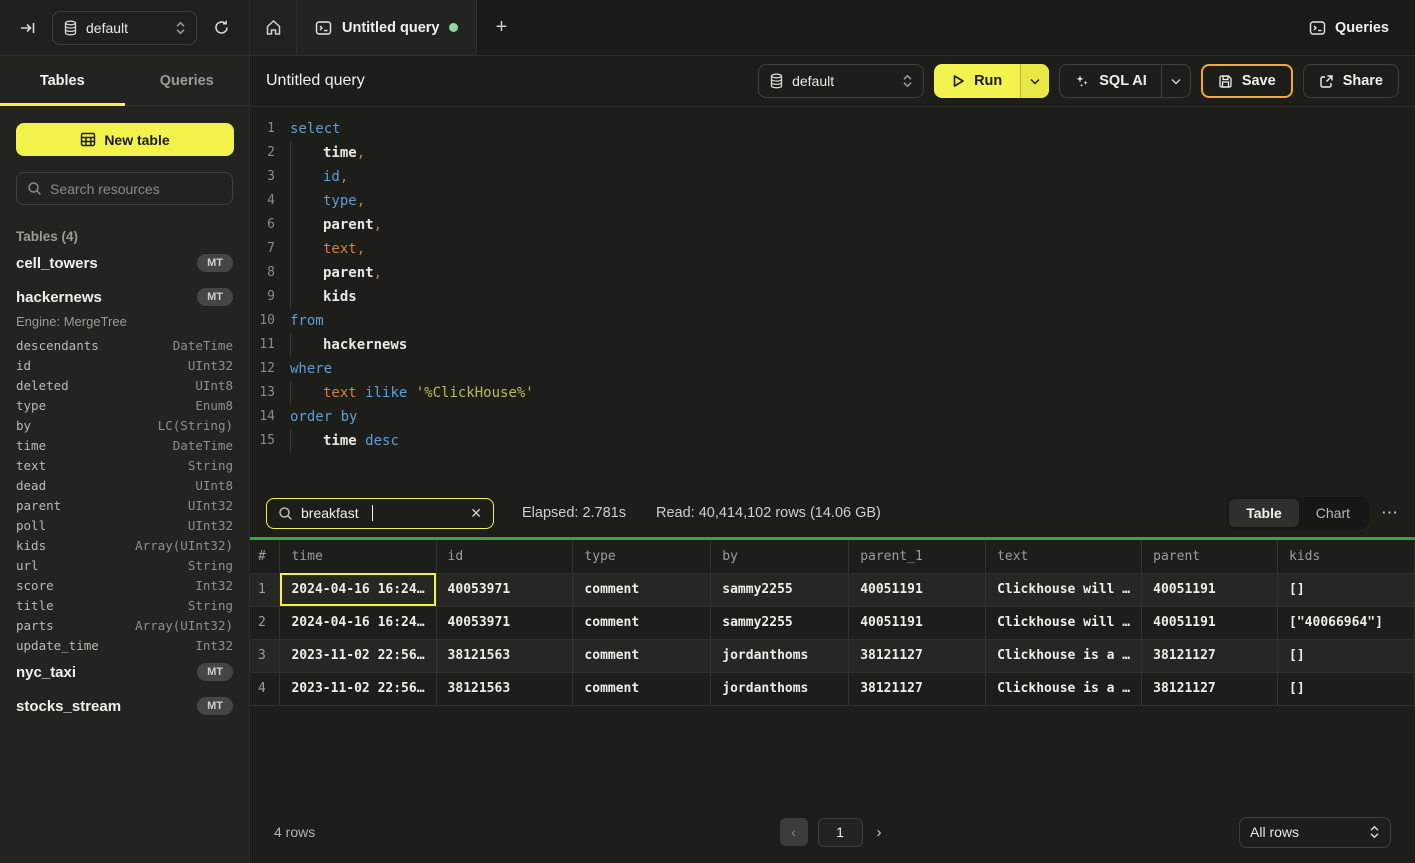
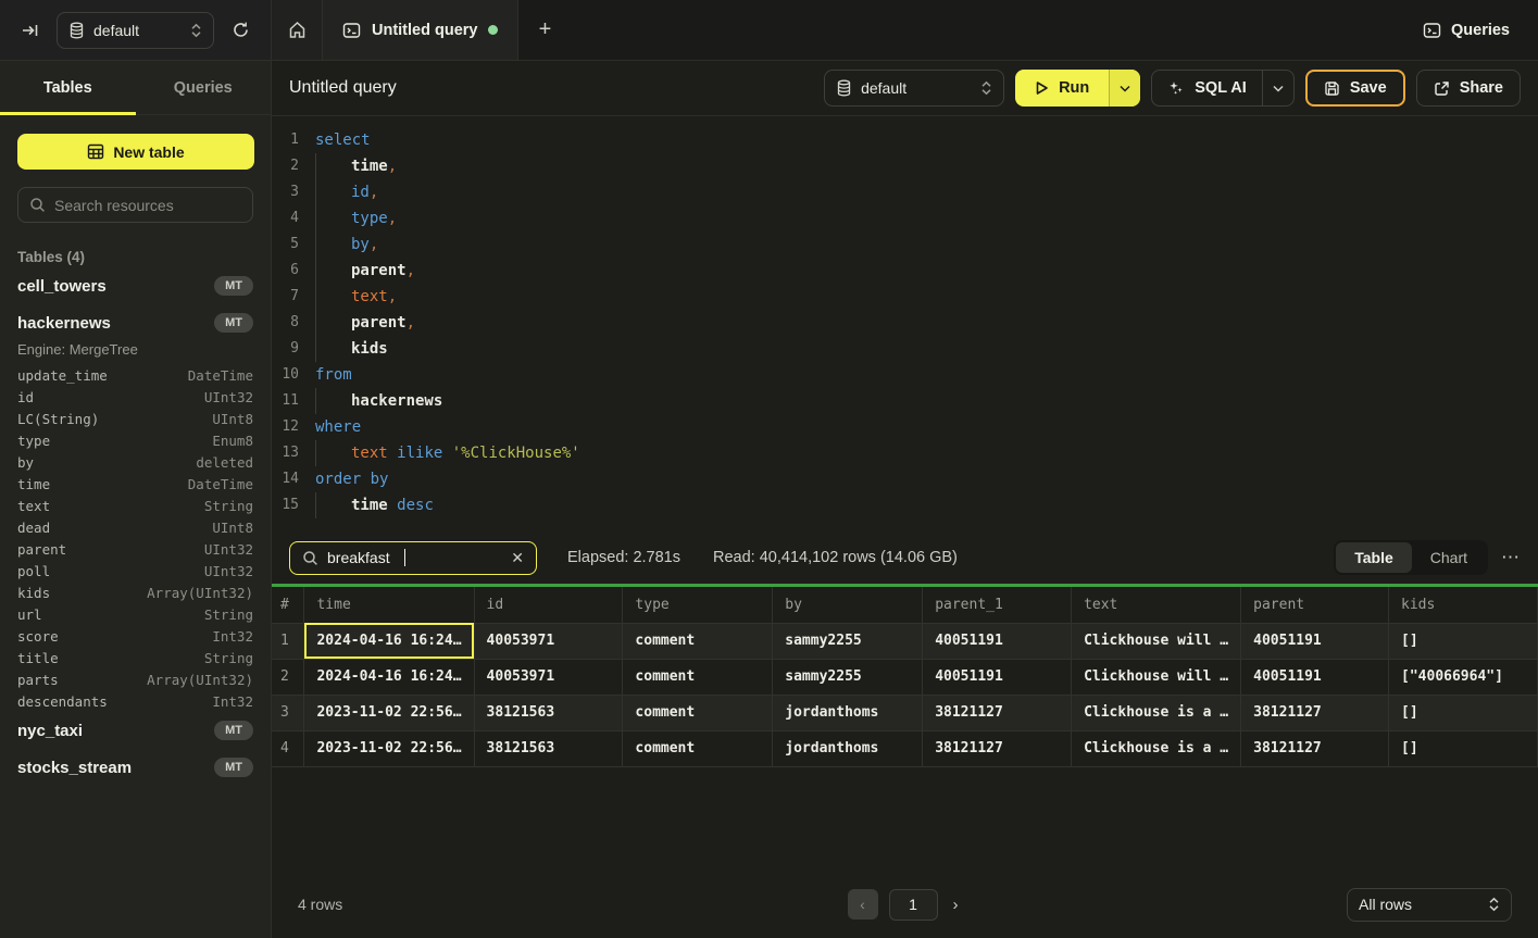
  default
  Untitled query
  +
  Queries
  Tables
  Queries
  New table
  Search resources
  Tables (4)
  cell_towers
  MT
  hackernews
  MT
  Engine: MergeTree
- descendants
+ update_time
  DateTime
  id
  UInt32
- deleted
+ LC(String)
  UInt8
  type
  Enum8
  by
- LC(String)
+ deleted
  time
  DateTime
  text
  String
  dead
  UInt8
  parent
  UInt32
  poll
  UInt32
  kids
  Array(UInt32)
  url
  String
  score
  Int32
  title
  String
  parts
  Array(UInt32)
- update_time
+ descendants
  Int32
  nyc_taxi
  MT
  stocks_stream
  MT
  Untitled query
  default
  Run
  SQL AI
  Save
  Share
  1
  select
  2
  time,
  3
  id,
  4
  type,
+ 5
+ by,
  6
  parent,
  7
  text,
  8
  parent,
  9
  kids
  10
  from
  11
  hackernews
  12
  where
  13
  text ilike '%ClickHouse%'
  14
  order by
  15
  time desc
  breakfast
  ✕
  Elapsed: 2.781s
  Read: 40,414,102 rows (14.06 GB)
  Table
  Chart
  ⋯
  #	time	id	type	by	parent_1	text	parent	kids
  1	2024-04-16 16:24…	40053971	comment	sammy2255	40051191	Clickhouse will …	40051191	[]
  2	2024-04-16 16:24…	40053971	comment	sammy2255	40051191	Clickhouse will …	40051191	["40066964"]
  3	2023-11-02 22:56…	38121563	comment	jordanthoms	38121127	Clickhouse is a …	38121127	[]
  4	2023-11-02 22:56…	38121563	comment	jordanthoms	38121127	Clickhouse is a …	38121127	[]
  4 rows
  ‹
  1
  ›
  All rows
